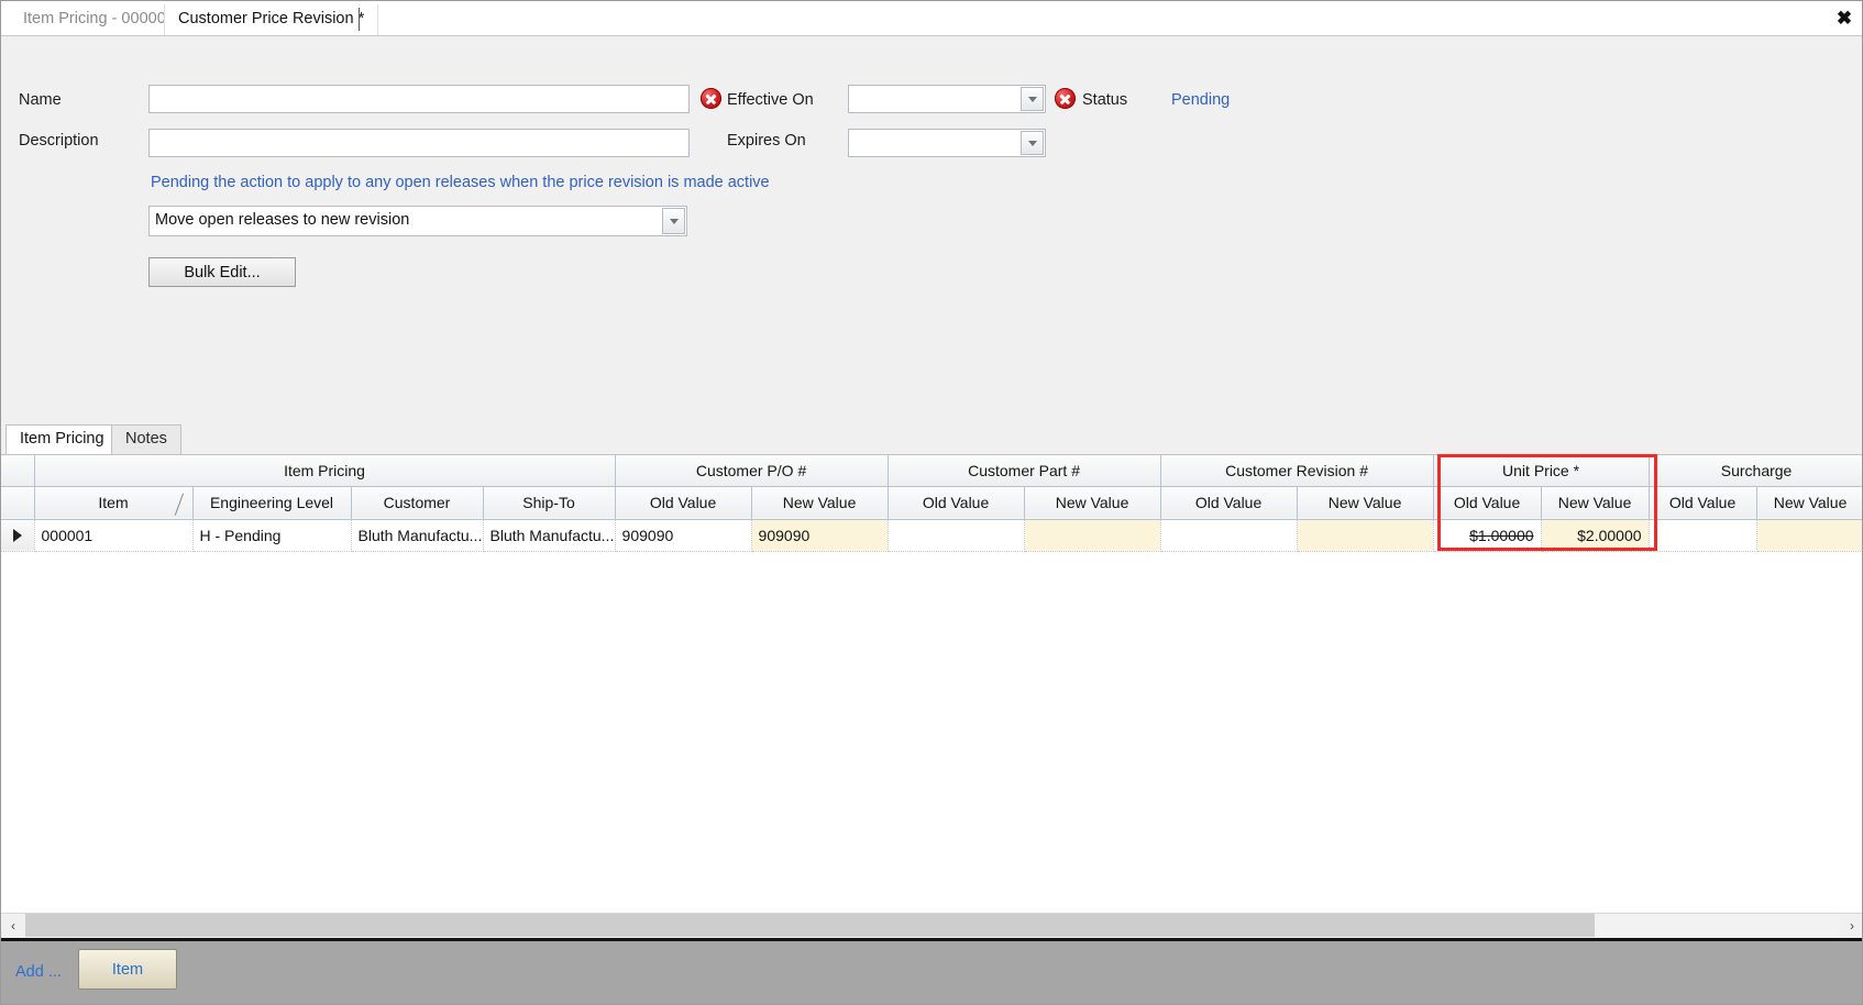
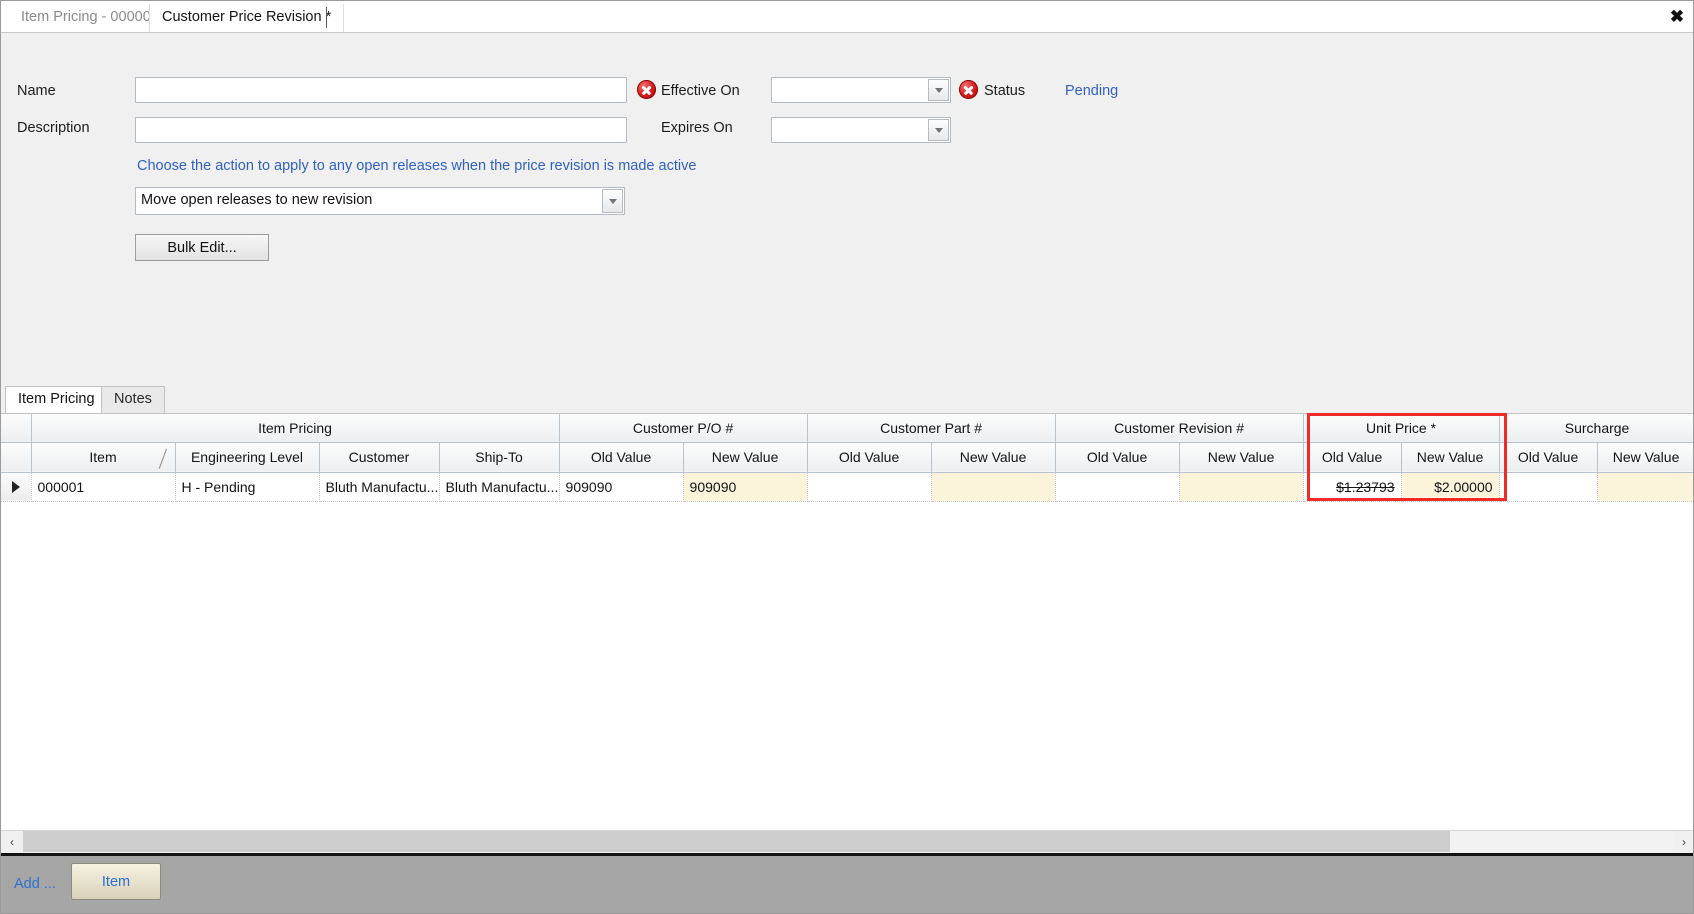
  Item Pricing - 00000
  Customer Price Revision *
  ✖
  Name
  Description
  Effective On
  Expires On
  Status
  Pending
- Pending the action to apply to any open releases when the price revision is made active
+ Choose the action to apply to any open releases when the price revision is made active
  Move open releases to new revision
  Bulk Edit...
  Item Pricing
  Notes
  	Item Pricing	Customer P/O #	Customer Part #	Customer Revision #	Unit Price *	Surcharge
  	Item ╱	Engineering Level	Customer	Ship-To	Old Value	New Value	Old Value	New Value	Old Value	New Value	Old Value	New Value	Old Value	New Value
- 	000001	H - Pending	Bluth Manufactu...	Bluth Manufactu...	909090	909090					$1.00000	$2.00000
+ 	000001	H - Pending	Bluth Manufactu...	Bluth Manufactu...	909090	909090					$1.23793	$2.00000
  ‹
  ›
  Add ...
  Item
